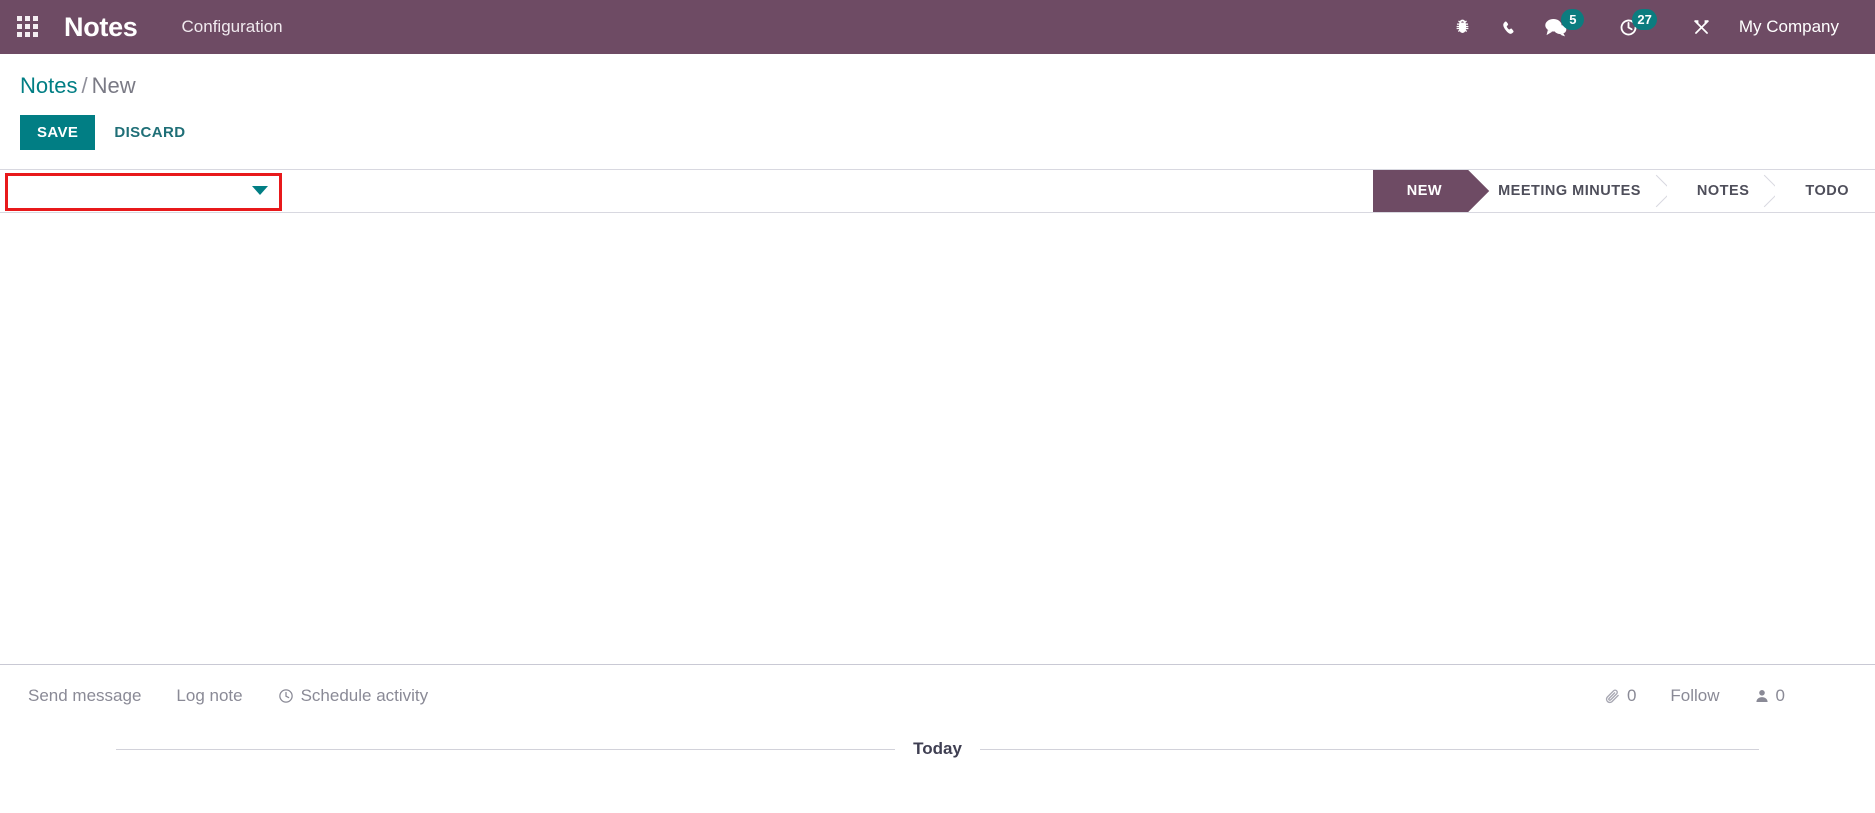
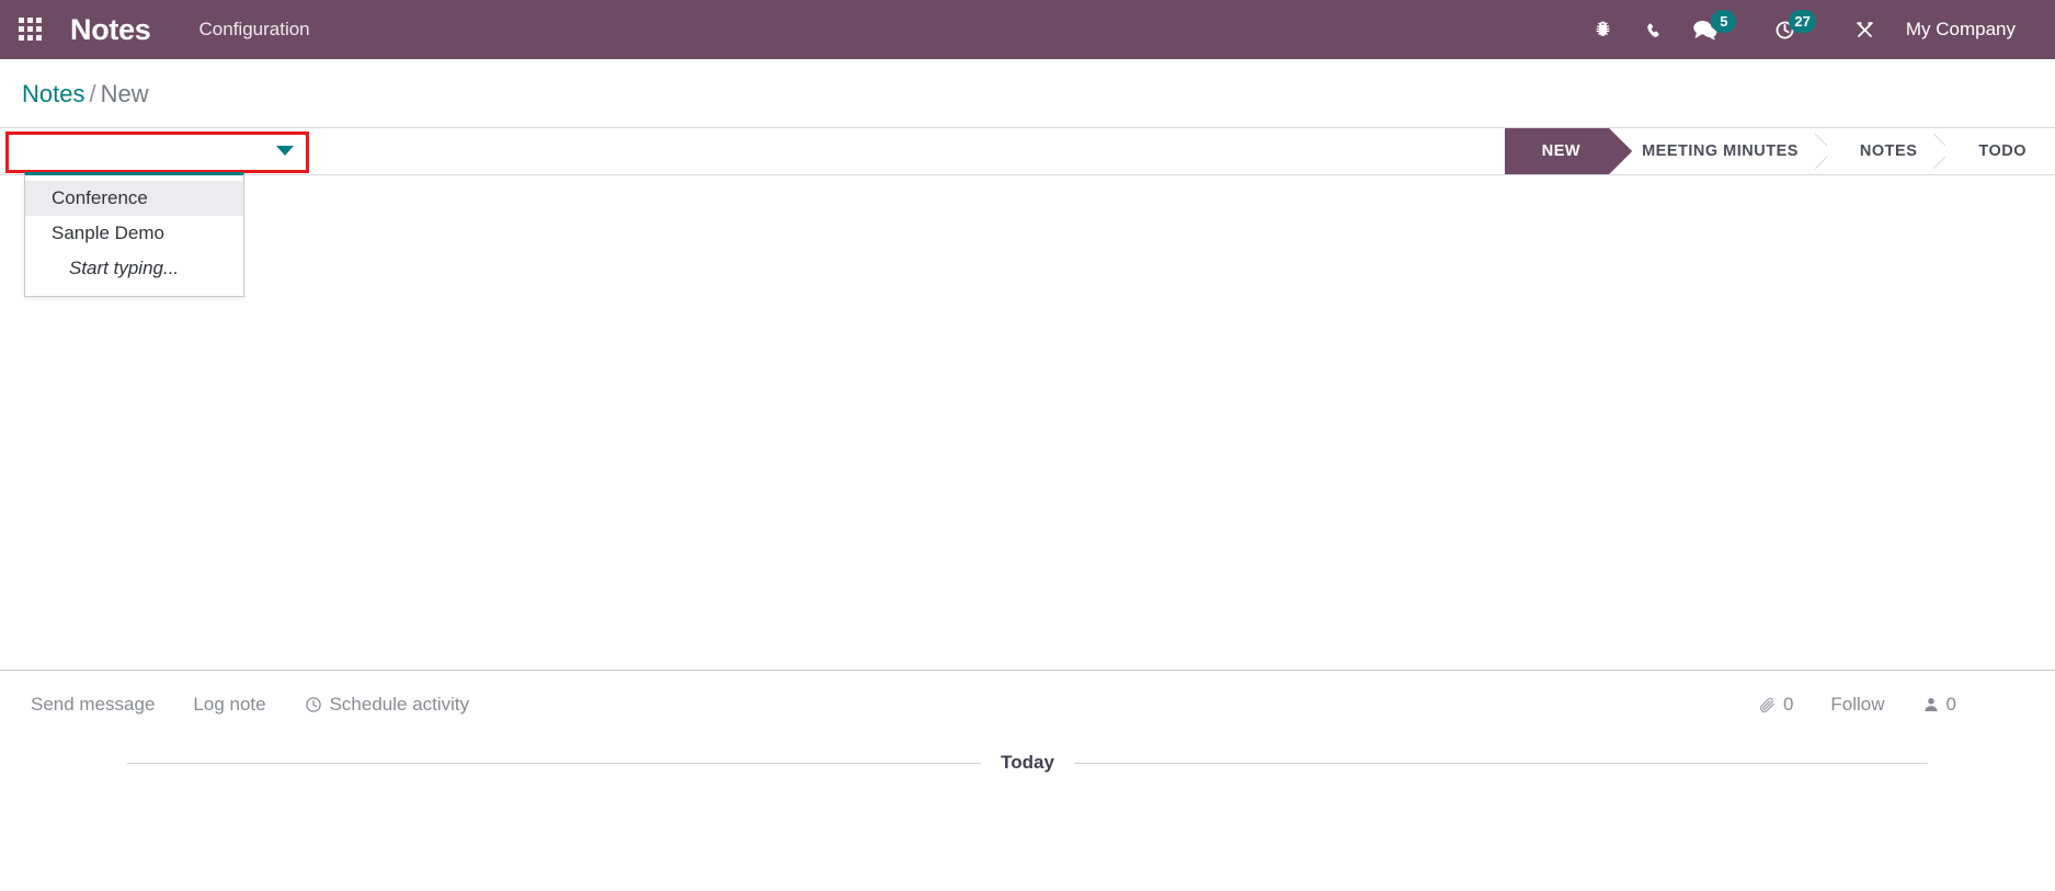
  Notes
  Configuration
  5
  27
  My Company
  Notes / New
- SAVE
- DISCARD
  NEW
  MEETING MINUTES
  NOTES
  TODO
+ Conference
+ Sanple Demo
+ Start typing...
  Send message
  Log note
  Schedule activity
  0
  Follow
  0
  Today
